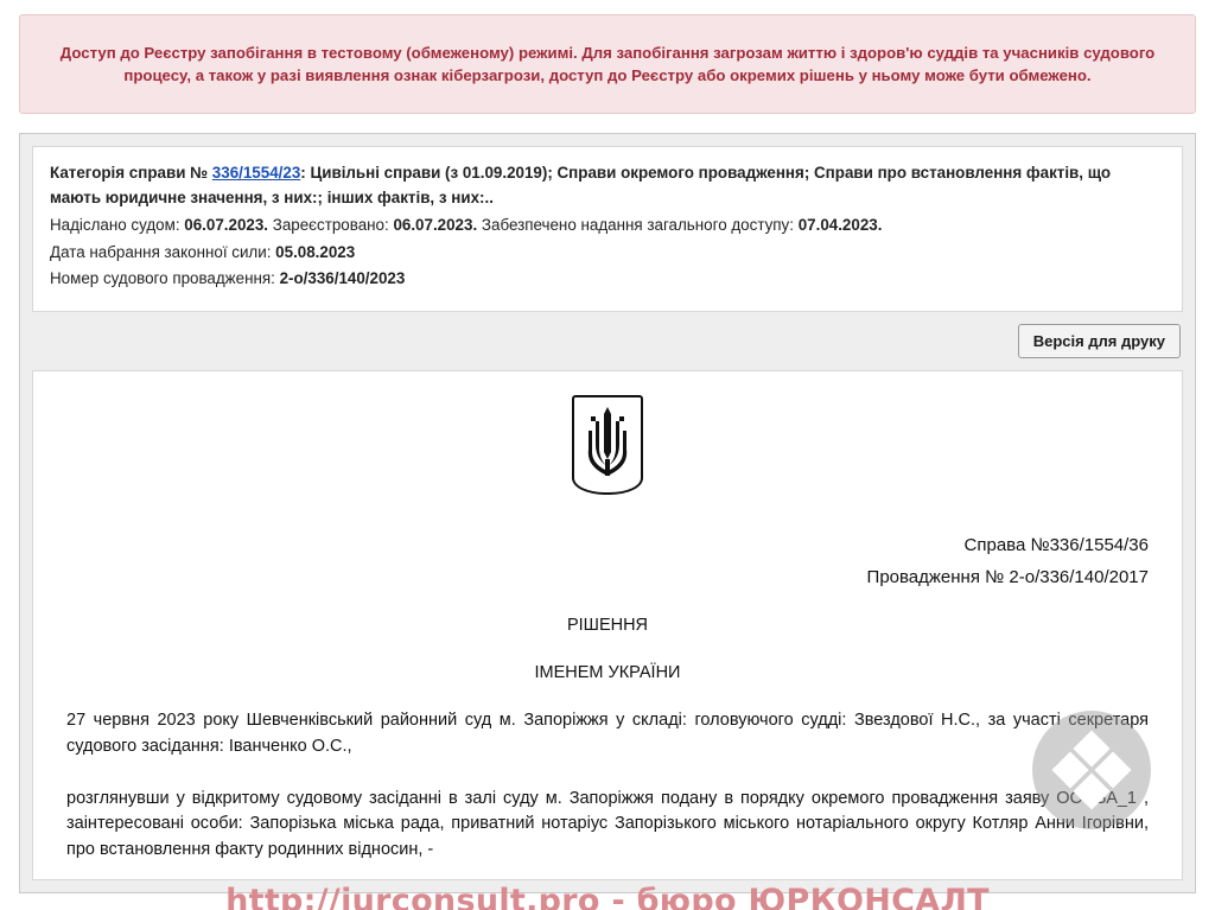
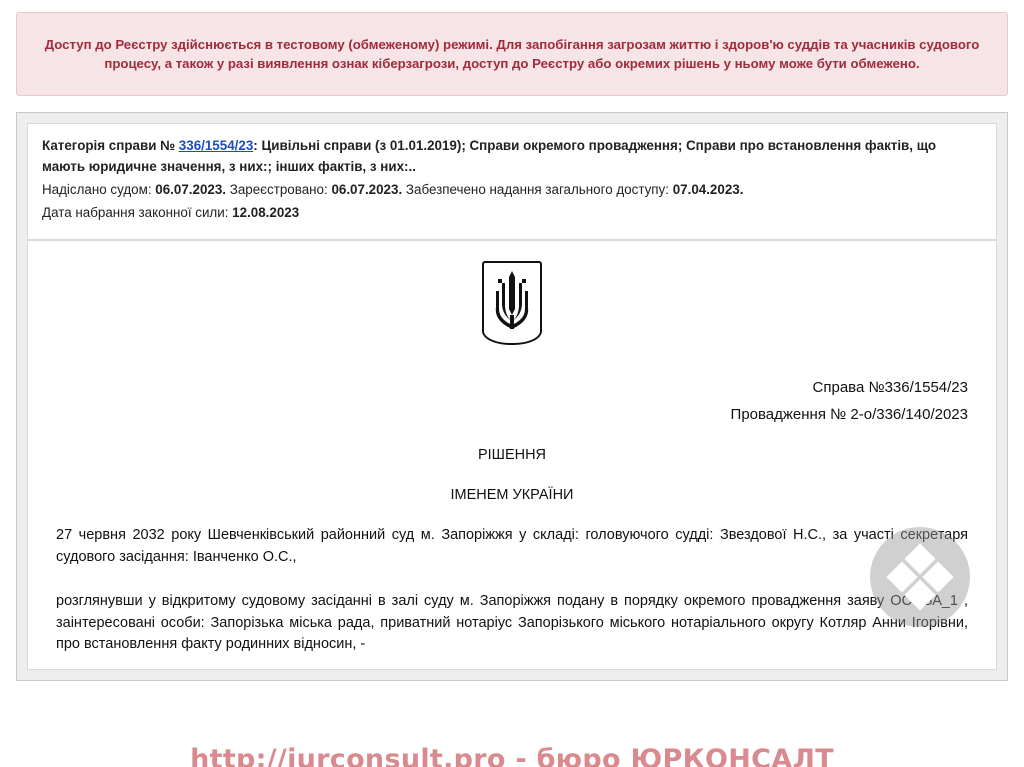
- Доступ до Реєстру запобігання в тестовому (обмеженому) режимі. Для запобігання загрозам життю і здоров'ю суддів та учасників судового процесу, а також у разі виявлення ознак кіберзагрози, доступ до Реєстру або окремих рішень у ньому може бути обмежено.
+ Доступ до Реєстру здійснюється в тестовому (обмеженому) режимі. Для запобігання загрозам життю і здоров'ю суддів та учасників судового процесу, а також у разі виявлення ознак кіберзагрози, доступ до Реєстру або окремих рішень у ньому може бути обмежено.
- Категорія справи № 336/1554/23: Цивільні справи (з 01.09.2019); Справи окремого провадження; Справи про встановлення фактів, що мають юридичне значення, з них:; інших фактів, з них:..
+ Категорія справи № 336/1554/23: Цивільні справи (з 01.01.2019); Справи окремого провадження; Справи про встановлення фактів, що мають юридичне значення, з них:; інших фактів, з них:..
  Надіслано судом: 06.07.2023. Зареєстровано: 06.07.2023. Забезпечено надання загального доступу: 07.04.2023.
- Дата набрання законної сили: 05.08.2023
+ Дата набрання законної сили: 12.08.2023
- Номер судового провадження: 2-о/336/140/2023
- Версія для друку
- Справа №336/1554/36
+ Справа №336/1554/23
- Провадження № 2-о/336/140/2017
+ Провадження № 2-о/336/140/2023
  РІШЕННЯ
  ІМЕНЕМ УКРАЇНИ
- 27 червня 2023 року Шевченківський районний суд м. Запоріжжя у складі: головуючого судді: Звездової Н.С., за участі секретаря судового засідання: Іванченко О.С.,
+ 27 червня 2032 року Шевченківський районний суд м. Запоріжжя у складі: головуючого судді: Звездової Н.С., за участі секретаря судового засідання: Іванченко О.С.,
  розглянувши у відкритому судовому засіданні в залі суду м. Запоріжжя подану в порядку окремого провадження заяву ОСА_1 , заінтересовані особи: Запорізька міська рада, приватний нотаріус Запорізького міського нотаріального округу Котляр Анни Ігорівни, про встановлення факту родинних відносин, -
  http://jurconsult.pro - бюро ЮРКОНСАЛТ
